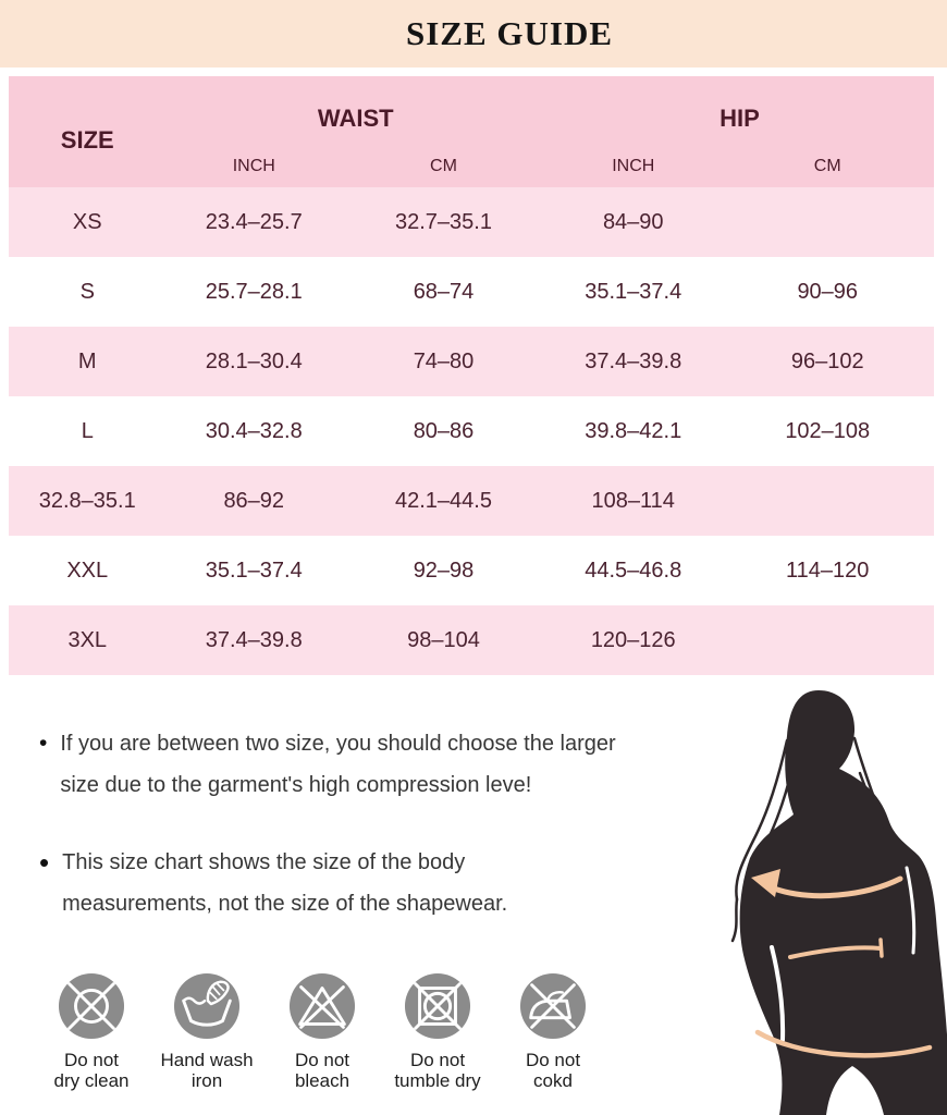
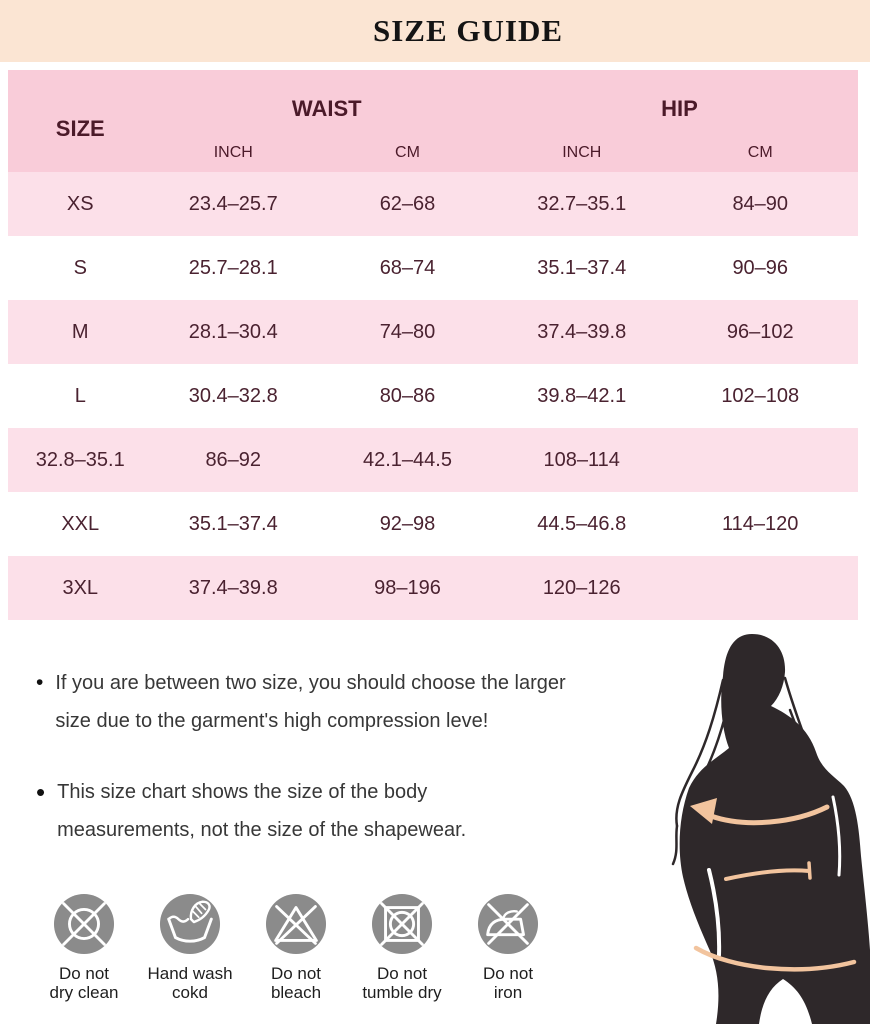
  SIZE GUIDE
  SIZE
  WAIST
  HIP
  INCH
  CM
  INCH
  CM
  XS
  23.4–25.7
+ 62–68
  32.7–35.1
  84–90
  S
  25.7–28.1
  68–74
  35.1–37.4
  90–96
  M
  28.1–30.4
  74–80
  37.4–39.8
  96–102
  L
  30.4–32.8
  80–86
  39.8–42.1
  102–108
  32.8–35.1
  86–92
  42.1–44.5
  108–114
  XXL
  35.1–37.4
  92–98
  44.5–46.8
  114–120
  3XL
  37.4–39.8
- 98–104
+ 98–196
  120–126
  •
  If you are between two size, you should choose the larger
  size due to the garment's high compression leve!
  •
  This size chart shows the size of the body
  measurements, not the size of the shapewear.
  Do not
  dry clean
  Hand wash
- iron
+ cokd
  Do not
  bleach
  Do not
  tumble dry
  Do not
- cokd
+ iron
